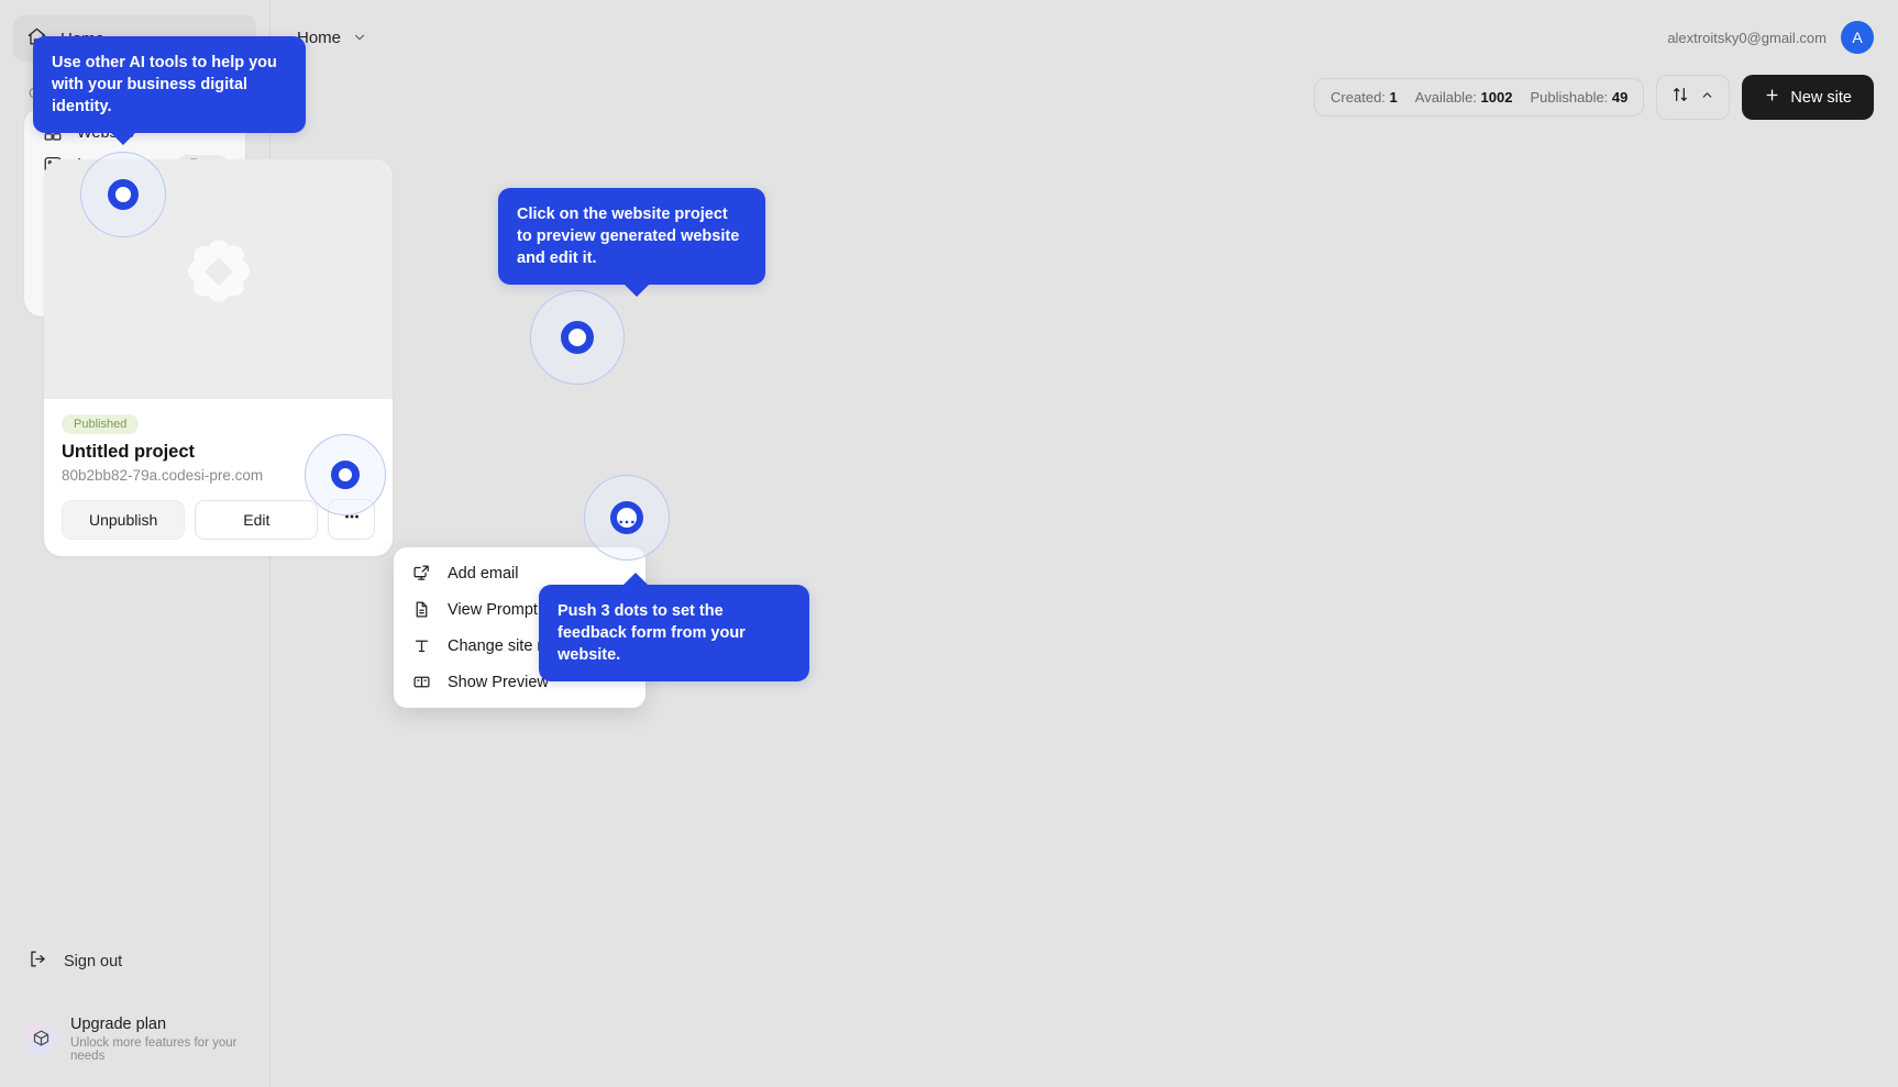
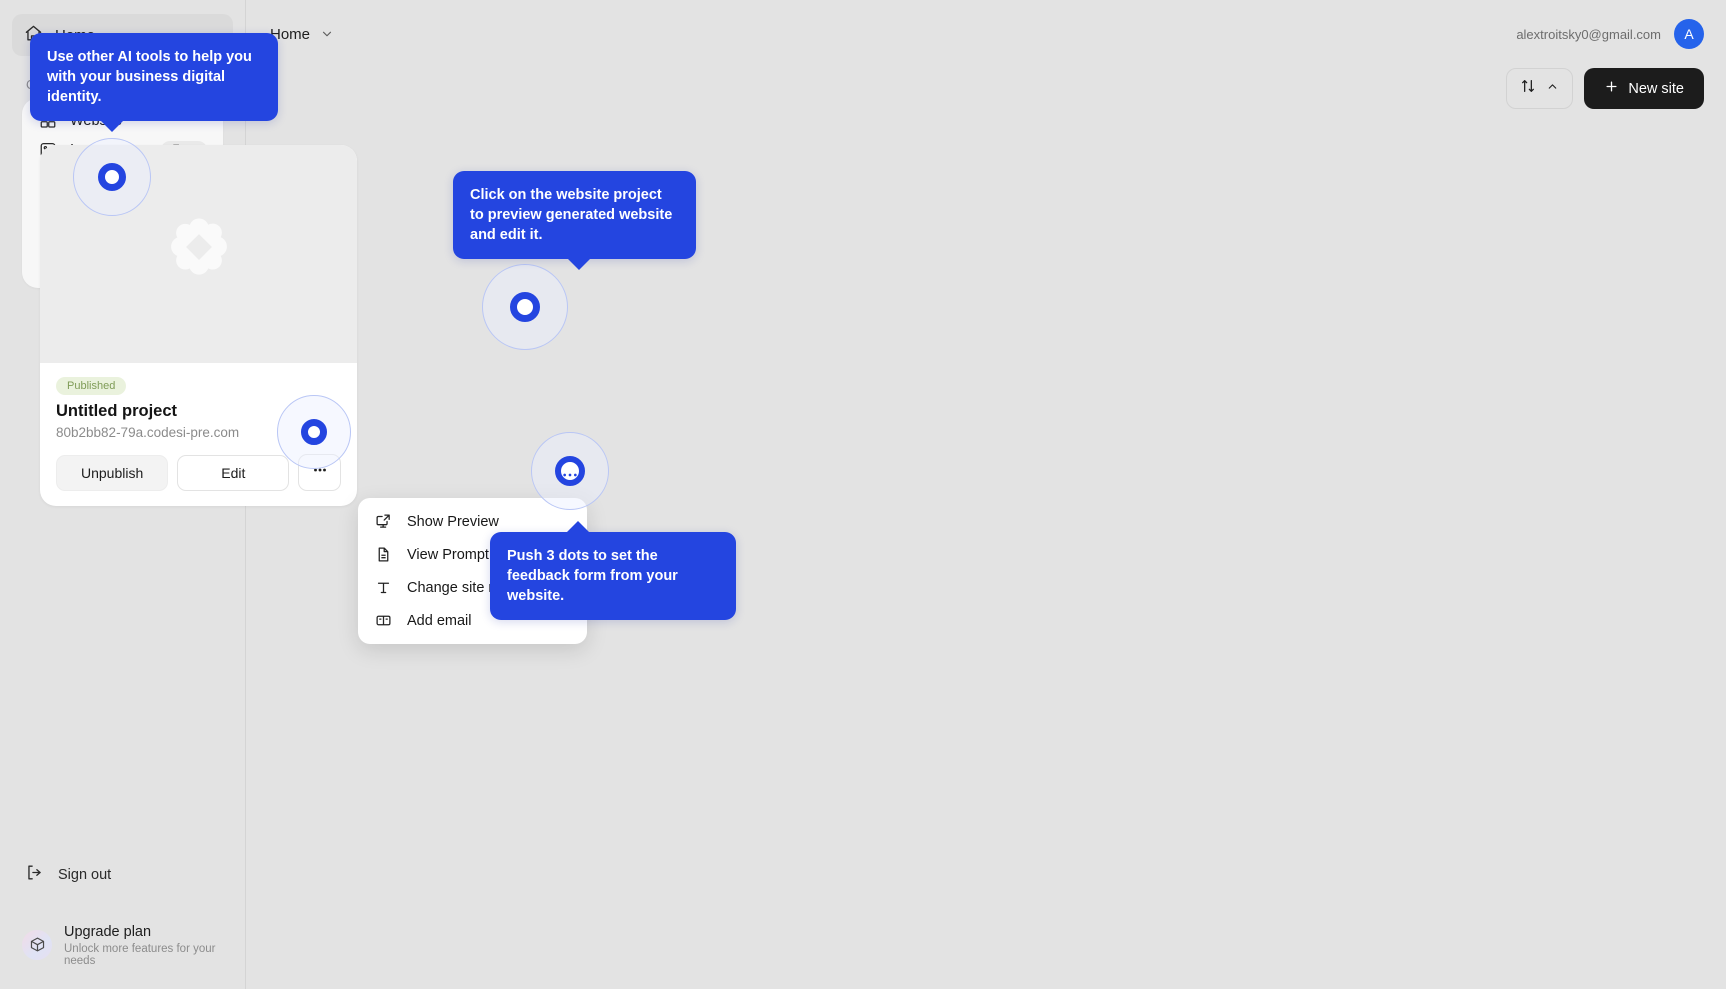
  Sign out
  Upgrade plan
  Unlock more features for your needs
  Home
  alextroitsky0@gmail.com
  A
- Created: 1
- Available: 1002
- Publishable: 49
  New site
  Published
  Untitled project
  80b2bb82-79a.codesi-pre.com
  Unpublish
  Edit
- Add email
+ Show Preview
  View Prompt
  Change site
- Show Preview
+ Add email
  Use other AI tools to help you with your business digital identity.
  Click on the website project to preview generated website and edit it.
  Push 3 dots to set the feedback form from your website.
